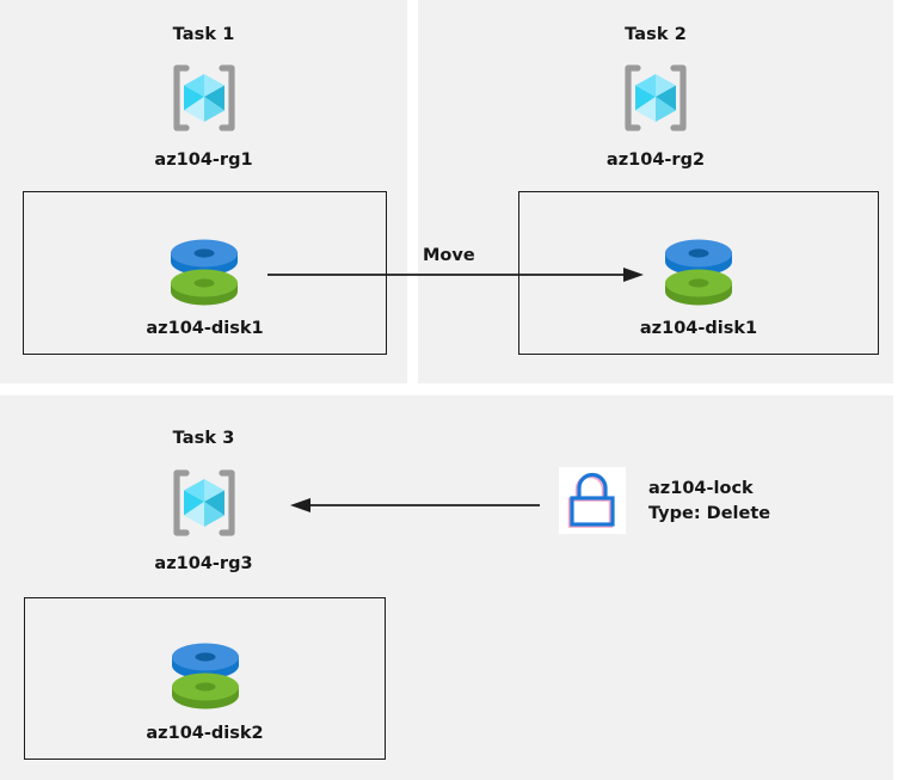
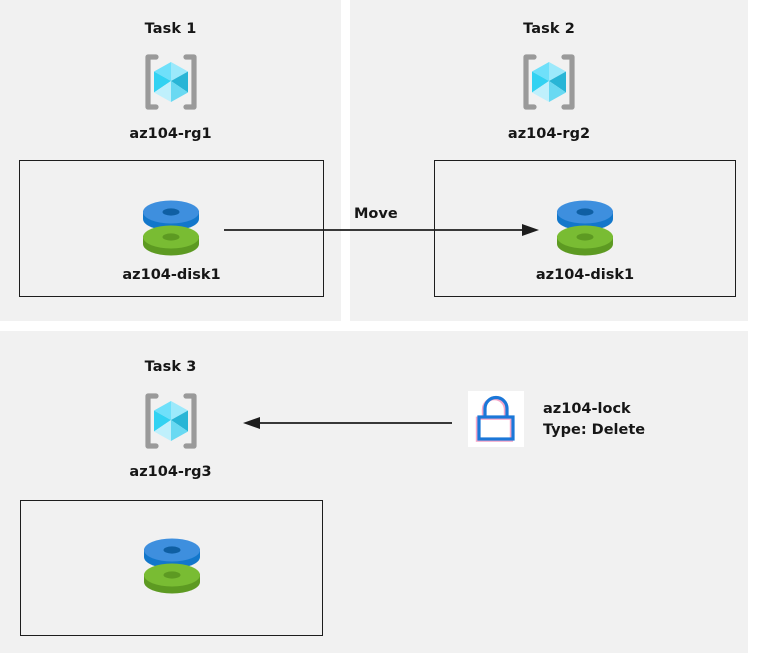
  Task 1
  az104-rg1
  az104-disk1
  Task 2
  az104-rg2
  az104-disk1
  Task 3
  az104-rg3
- az104-disk2
  az104-lock
  Type: Delete
  Move
